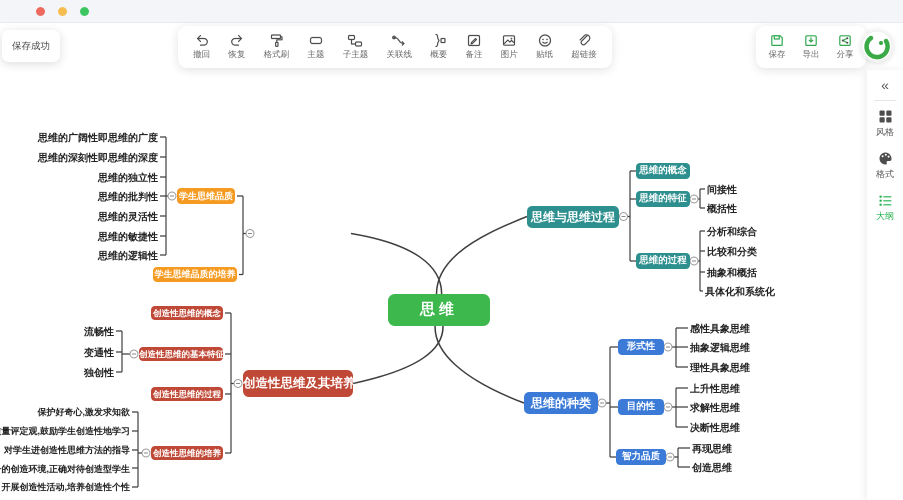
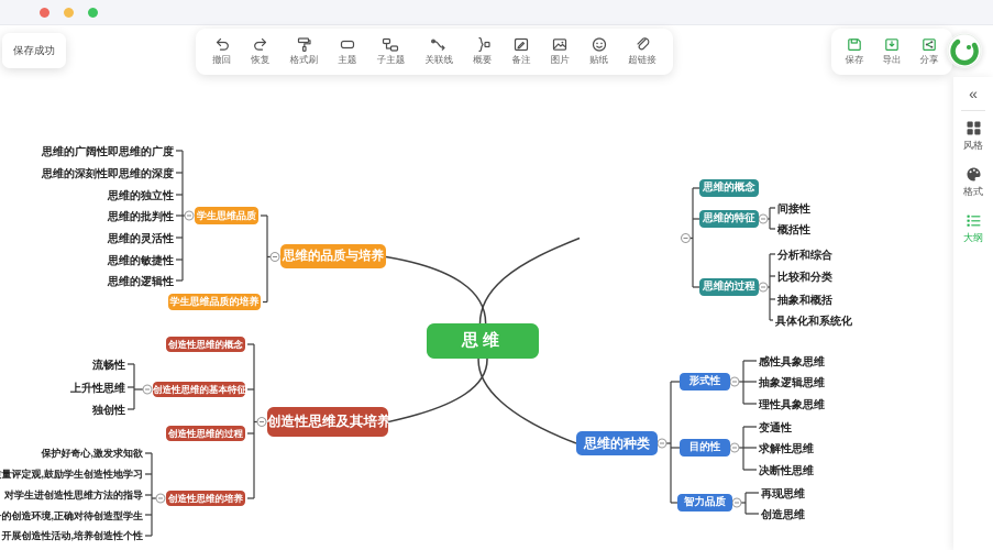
  保存成功
  撤回
  恢复
  格式刷
  主题
  子主题
  关联线
  概要
  备注
  图片
  贴纸
  超链接
  保存
  导出
  分享
  «
  风格
  格式
  大纲
  思维
- 思维与思维过程
  思维的概念
  思维的特征
  间接性
  概括性
  思维的过程
  分析和综合
  比较和分类
  抽象和概括
  具体化和系统化
  思维的种类
  形式性
  感性具象思维
  抽象逻辑思维
  理性具象思维
  目的性
- 上升性思维
+ 变通性
  求解性思维
  决断性思维
  智力品质
  再现思维
  创造思维
+ 思维的品质与培养
  学生思维品质
  思维的广阔性即思维的广度
  思维的深刻性即思维的深度
  思维的独立性
  思维的批判性
  思维的灵活性
  思维的敏捷性
  思维的逻辑性
  学生思维品质的培养
  创造性思维及其培养
  创造性思维的概念
  创造性思维的基本特征
  流畅性
- 变通性
+ 上升性思维
  独创性
  创造性思维的过程
  创造性思维的培养
  保护好奇心,激发求知欲
  量评定观,鼓励学生创造性地学习
  对学生进创造性思维方法的指导
  的创造环境,正确对待创造型学生
  开展创造性活动,培养创造性个性
